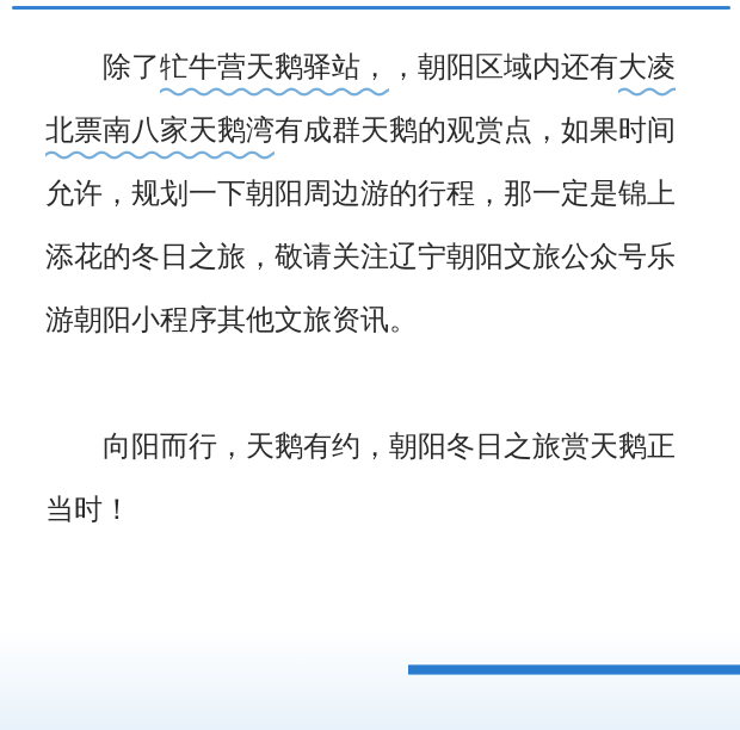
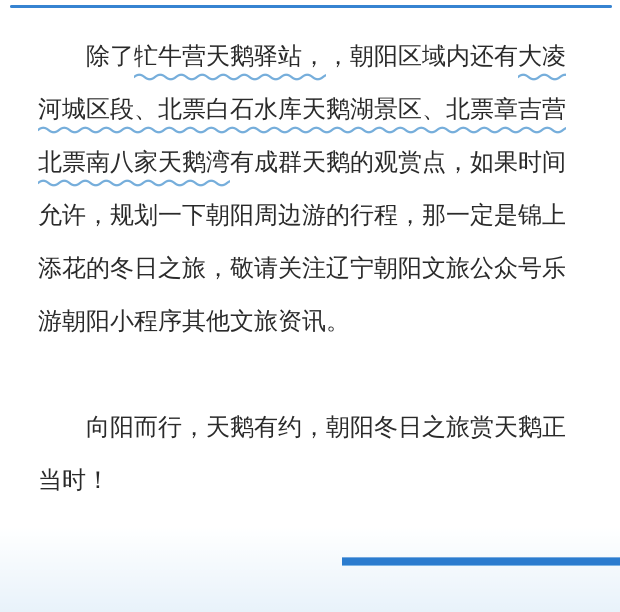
  除了牤牛营天鹅驿站，，朝阳区域内还有大凌
+ 河城区段、北票白石水库天鹅湖景区、北票章吉营
  北票南八家天鹅湾有成群天鹅的观赏点，如果时间
  允许，规划一下朝阳周边游的行程，那一定是锦上
  添花的冬日之旅，敬请关注辽宁朝阳文旅公众号乐
  游朝阳小程序其他文旅资讯。
  向阳而行，天鹅有约，朝阳冬日之旅赏天鹅正
  当时！
